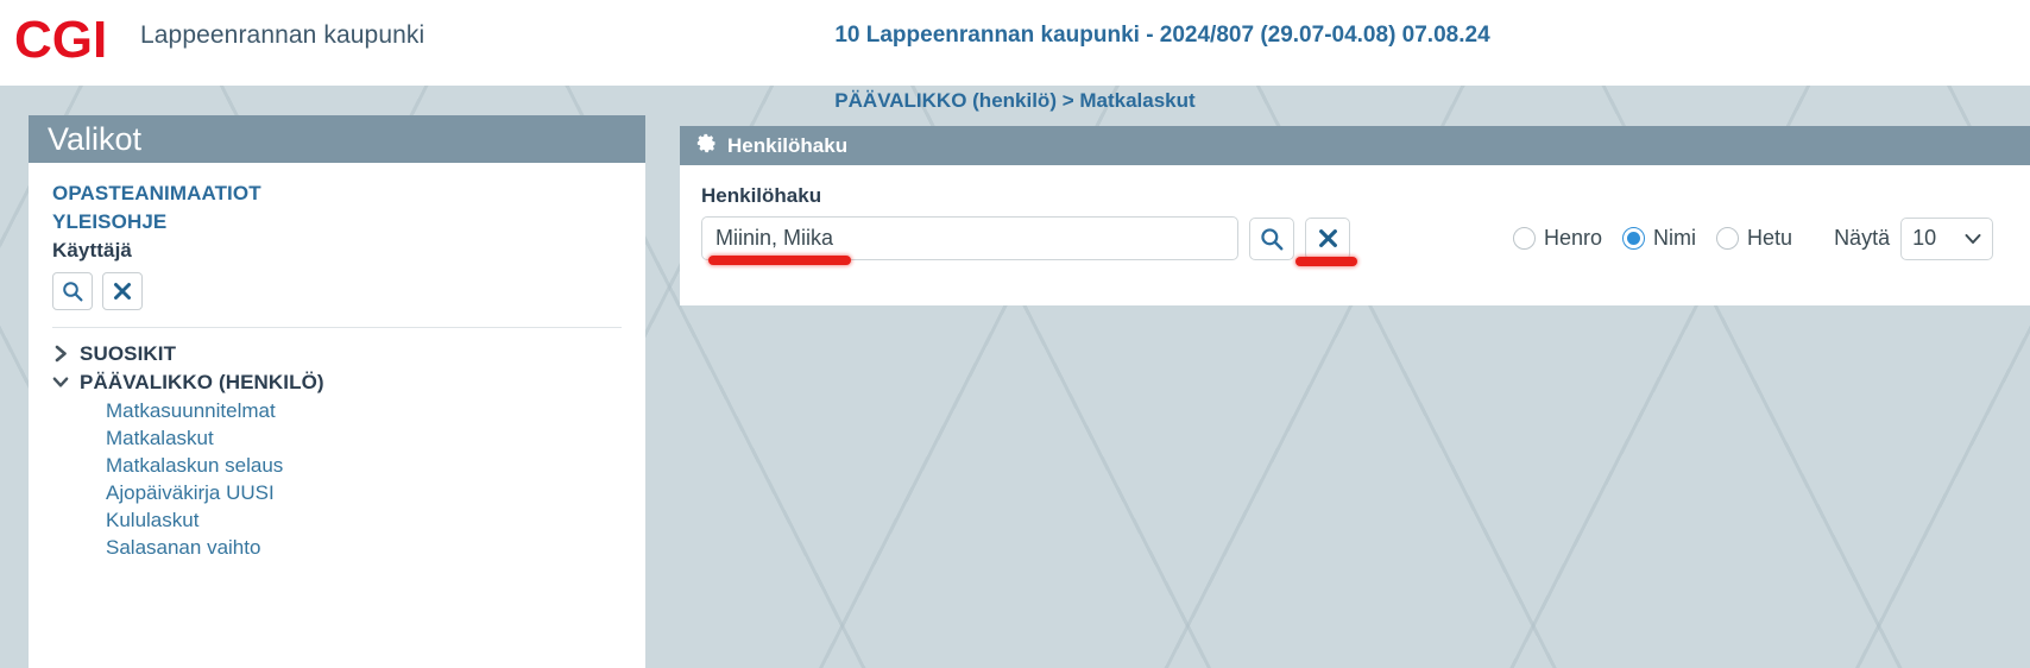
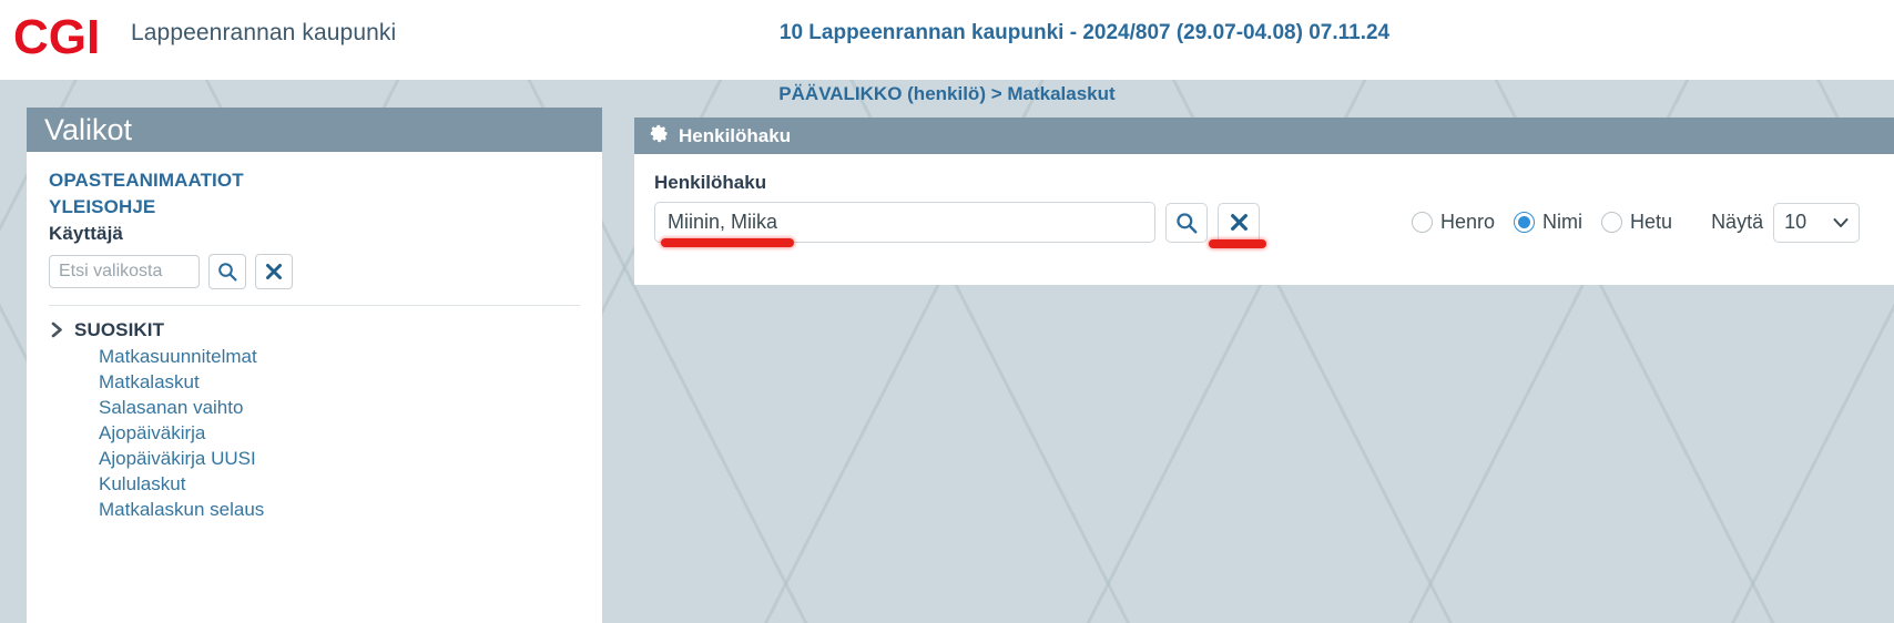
  CGI
  Lappeenrannan kaupunki
- 10 Lappeenrannan kaupunki - 2024/807 (29.07-04.08) 07.08.24
+ 10 Lappeenrannan kaupunki - 2024/807 (29.07-04.08) 07.11.24
  PÄÄVALIKKO (henkilö) > Matkalaskut
  Valikot
  OPASTEANIMAATIOT
  YLEISOHJE
  Käyttäjä
+ Etsi valikosta
  SUOSIKIT
- PÄÄVALIKKO (HENKILÖ)
  Matkasuunnitelmat
  Matkalaskut
- Matkalaskun selaus
+ Salasanan vaihto
+ Ajopäiväkirja
  Ajopäiväkirja UUSI
  Kululaskut
- Salasanan vaihto
+ Matkalaskun selaus
  Henkilöhaku
  Henkilöhaku
  Miinin, Miika
  Henro
  Nimi
  Hetu
  Näytä
  10
